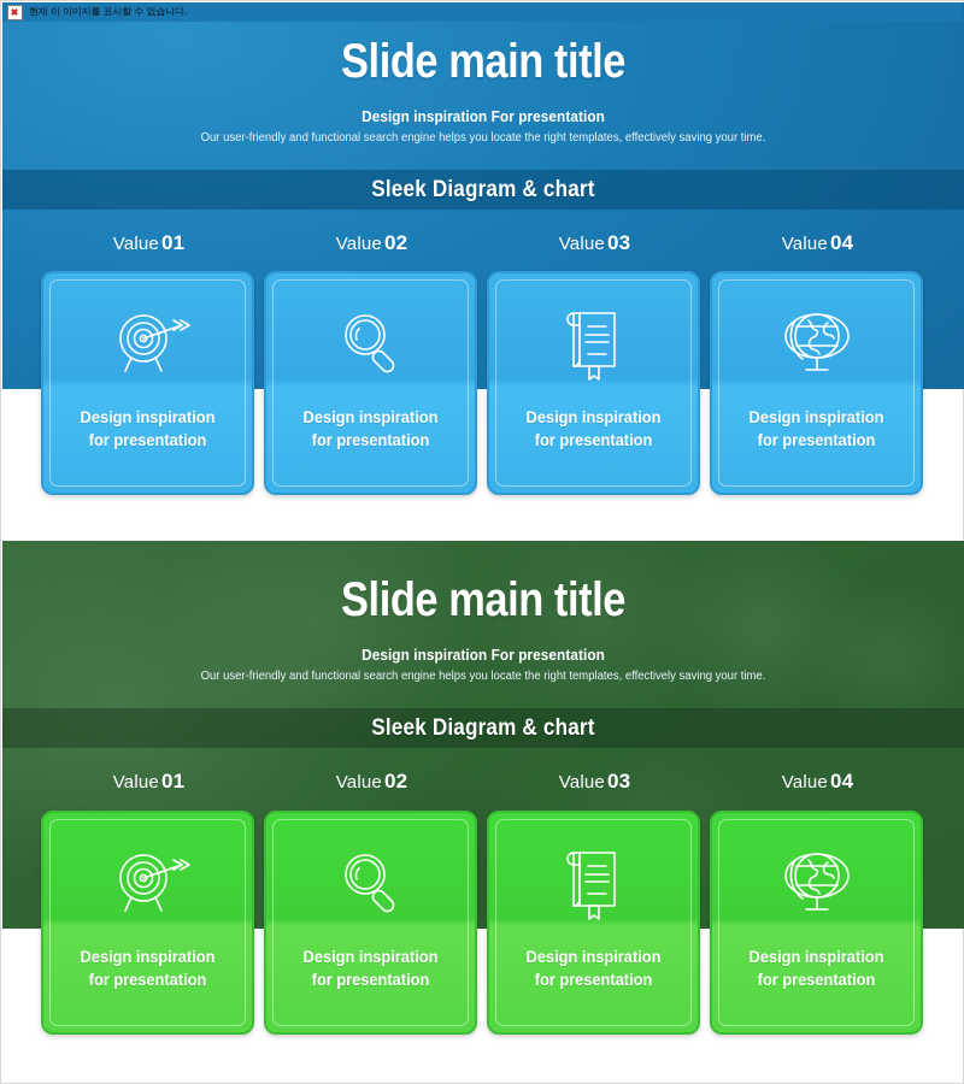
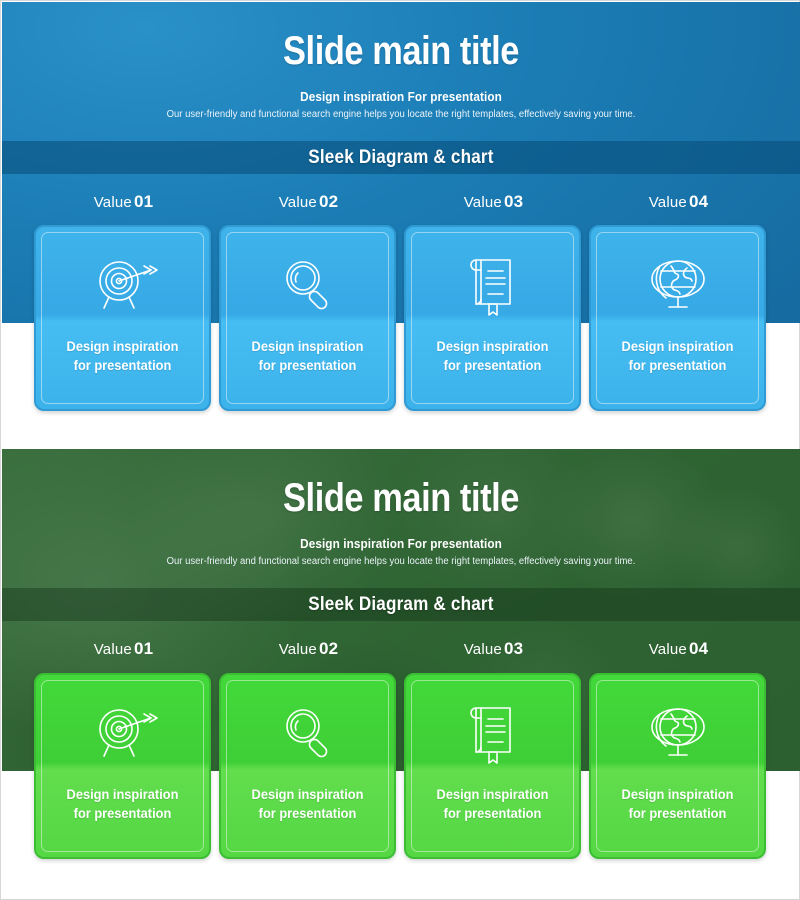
- 현재 이 이미지를 표시할 수 없습니다.
  Slide main title
  Design inspiration For presentation
  Our user-friendly and functional search engine helps you locate the right templates, effectively saving your time.
  Sleek Diagram & chart
  Value01
  Value02
  Value03
  Value04
  Design inspiration
  for presentation
  Design inspiration
  for presentation
  Design inspiration
  for presentation
  Design inspiration
  for presentation
  Slide main title
  Design inspiration For presentation
  Our user-friendly and functional search engine helps you locate the right templates, effectively saving your time.
  Sleek Diagram & chart
  Value01
  Value02
  Value03
  Value04
  Design inspiration
  for presentation
  Design inspiration
  for presentation
  Design inspiration
  for presentation
  Design inspiration
  for presentation
